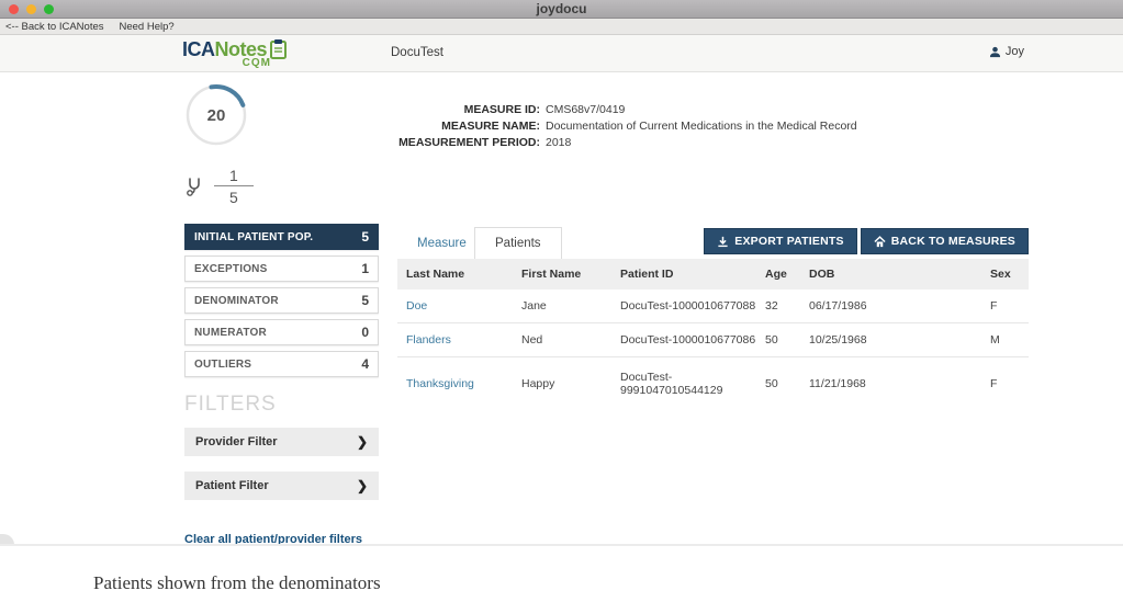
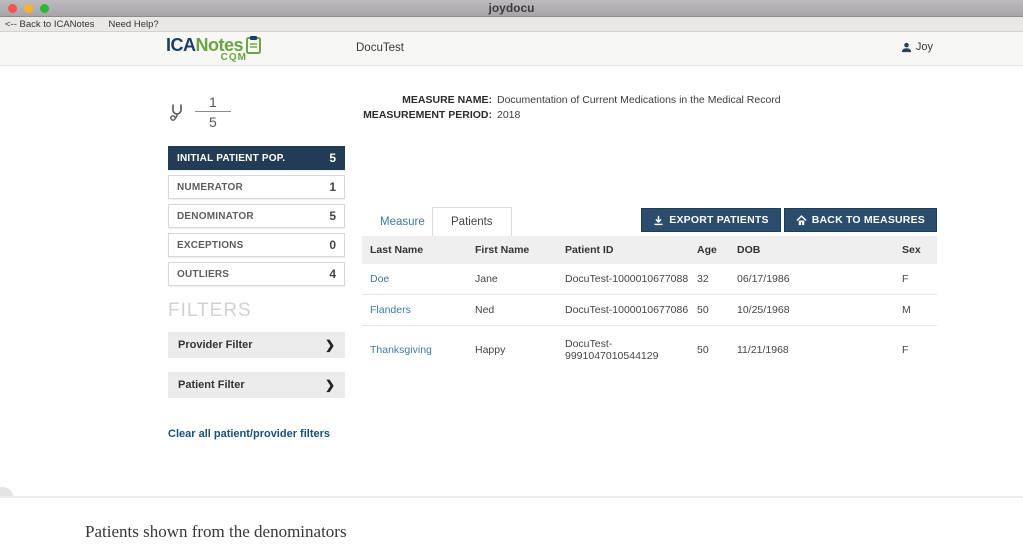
  joydocu
  <-- Back to ICANotes
  Need Help?
  ICA
  Notes
  CQM
  DocuTest
  Joy
- 20
  1
  5
  INITIAL PATIENT POP.
  5
- EXCEPTIONS
+ NUMERATOR
  1
  DENOMINATOR
  5
- NUMERATOR
+ EXCEPTIONS
  0
  OUTLIERS
  4
  FILTERS
  Provider Filter
  ❯
  Patient Filter
  ❯
  Clear all patient/provider filters
- MEASURE ID:
- CMS68v7/0419
  MEASURE NAME:
  Documentation of Current Medications in the Medical Record
  MEASUREMENT PERIOD:
  2018
  Measure
  Patients
  EXPORT PATIENTS
  BACK TO MEASURES
  Last Name
  First Name
  Patient ID
  Age
  DOB
  Sex
  Doe
  Jane
  DocuTest-1000010677088
  32
  06/17/1986
  F
  Flanders
  Ned
  DocuTest-1000010677086
  50
  10/25/1968
  M
  Thanksgiving
  Happy
  DocuTest-9991047010544129
  50
  11/21/1968
  F
  Patients shown from the denominators
